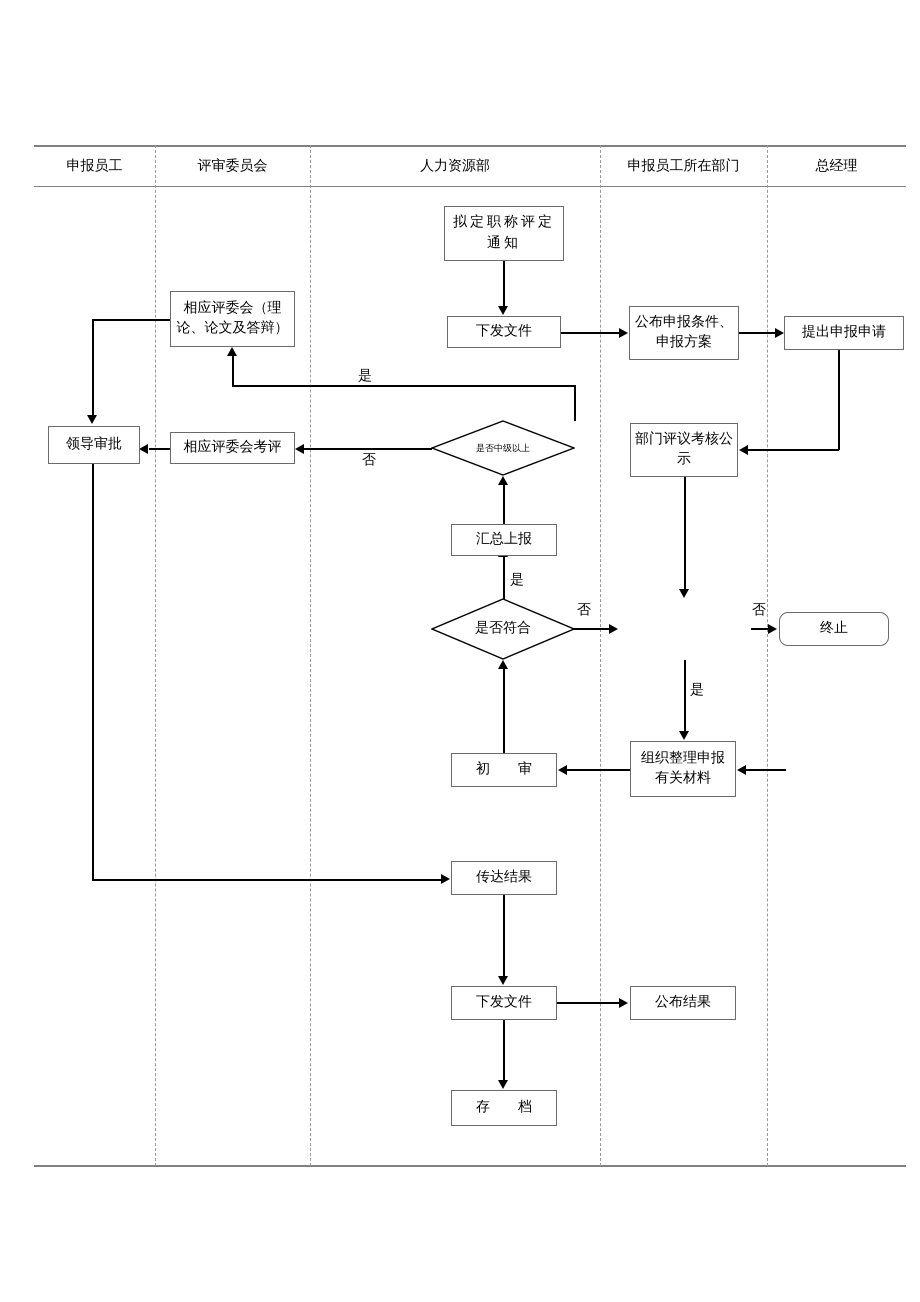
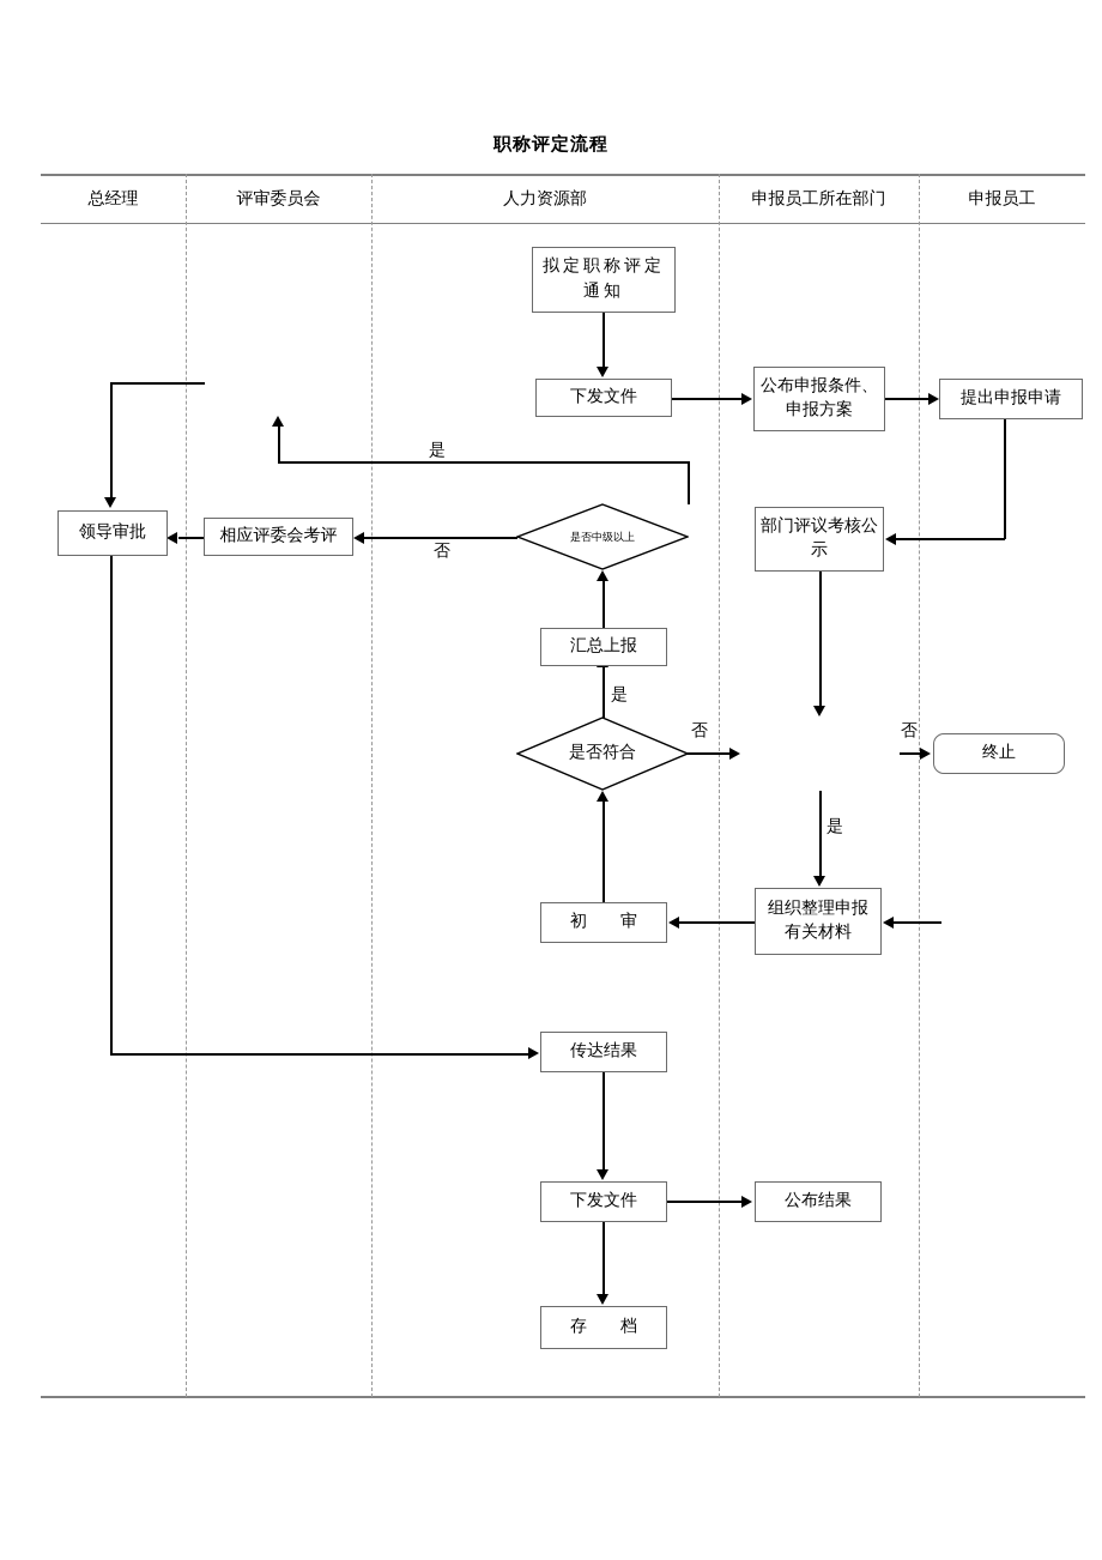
+ 职称评定流程
- 申报员工
+ 总经理
  评审委员会
  人力资源部
  申报员工所在部门
- 总经理
+ 申报员工
  拟定职称评定通知
  下发文件
  公布申报条件、申报方案
  提出申报申请
- 相应评委会（理论、论文及答辩）
  领导审批
  相应评委会考评
  部门评议考核公示
  汇总上报
  终止
  组织整理申报有关材料
  初 审
  传达结果
  下发文件
  公布结果
  存 档
  是否中级以上
  是否符合
  否
  是
  否
  是
  是
  否
